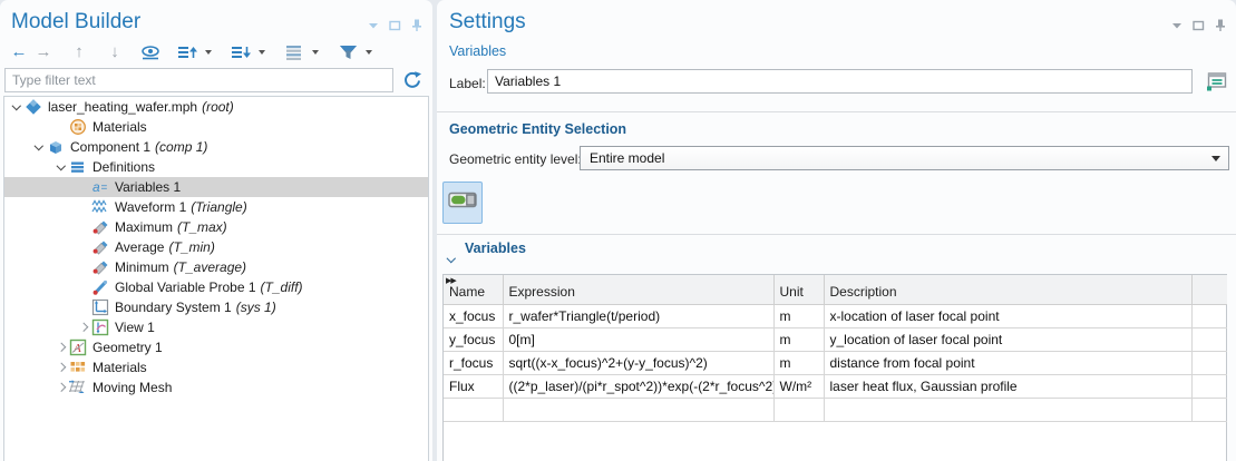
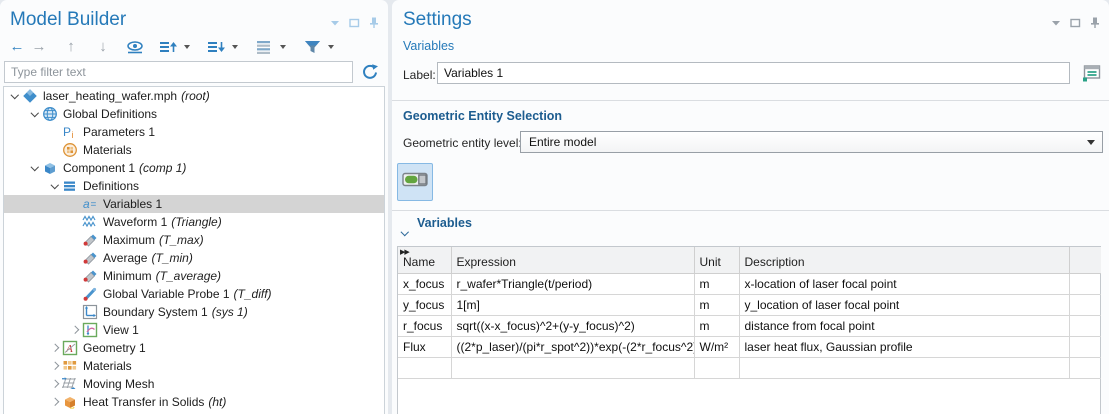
  Model Builder
  ←
  →
  ↑
  ↓
  Type filter text
  laser_heating_wafer.mph
  (root)
+ Global Definitions
+ P
+ i
+ Parameters 1
  Materials
  Component 1
  (comp 1)
  Definitions
  a
  =
  Variables 1
  Waveform 1
  (Triangle)
  Maximum
  (T_max)
  Average
  (T_min)
  Minimum
  (T_average)
  Global Variable Probe 1
  (T_diff)
  Boundary System 1
  (sys 1)
  View 1
  Geometry 1
  Materials
  Moving Mesh
+ Heat Transfer in Solids
+ (ht)
  Settings
  Variables
  Label:
  Variables 1
  Geometric Entity Selection
  Geometric entity level
  Entire model
  Variables
  Name	Expression	Unit	Description
  x_focus	r_wafer*Triangle(t/period)	m	x-location of laser focal point
- y_focus	0[m]	m	y_location of laser focal point
+ y_focus	1[m]	m	y_location of laser focal point
  r_focus	sqrt((x-x_focus)^2+(y-y_focus)^2)	m	distance from focal point
  Flux	((2*p_laser)/(pi*r_spot^2))*exp(-(2*r_focus^2	W/m²	laser heat flux, Gaussian profile
